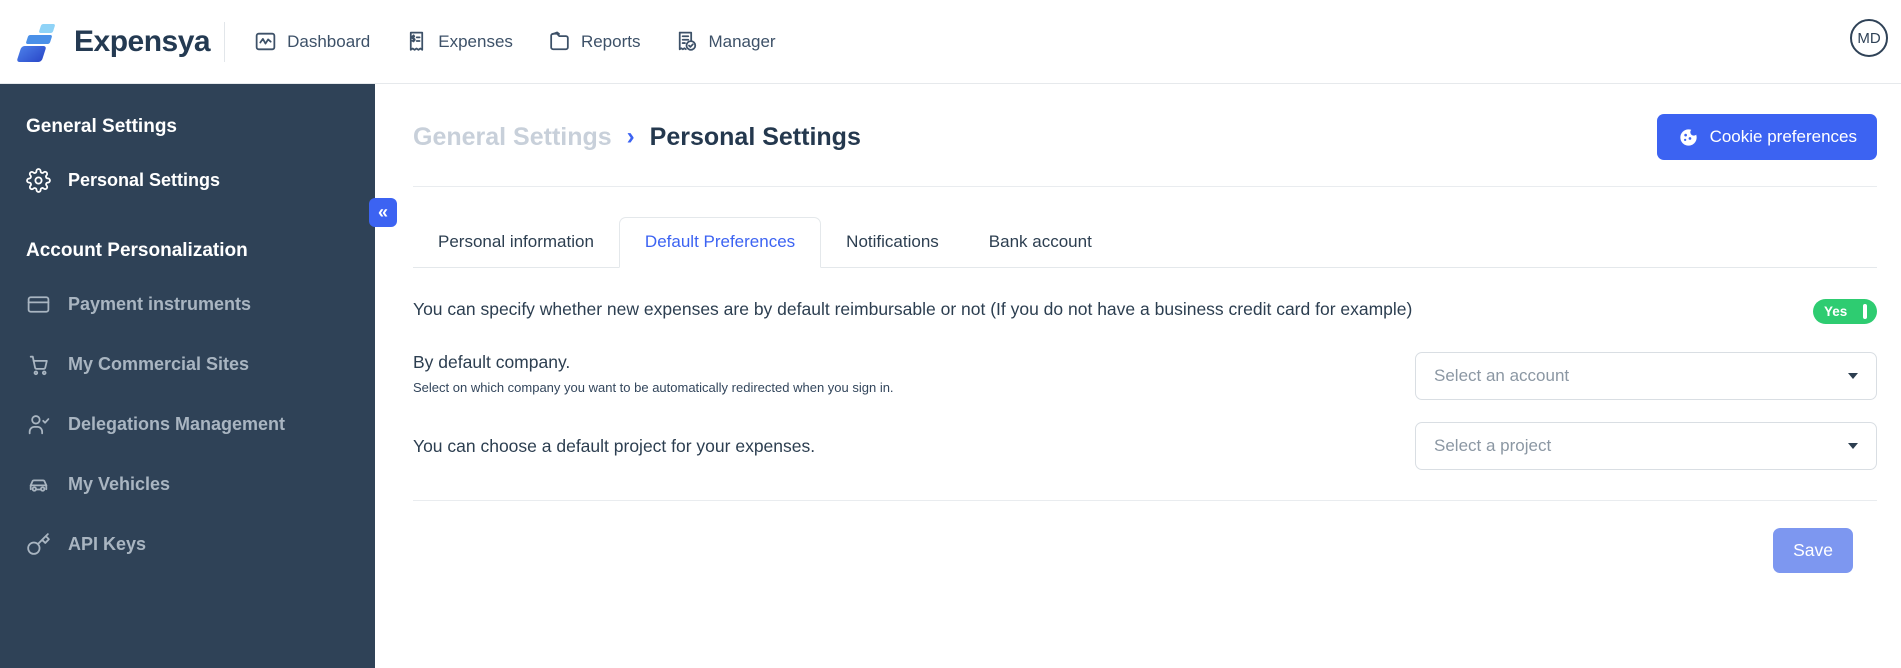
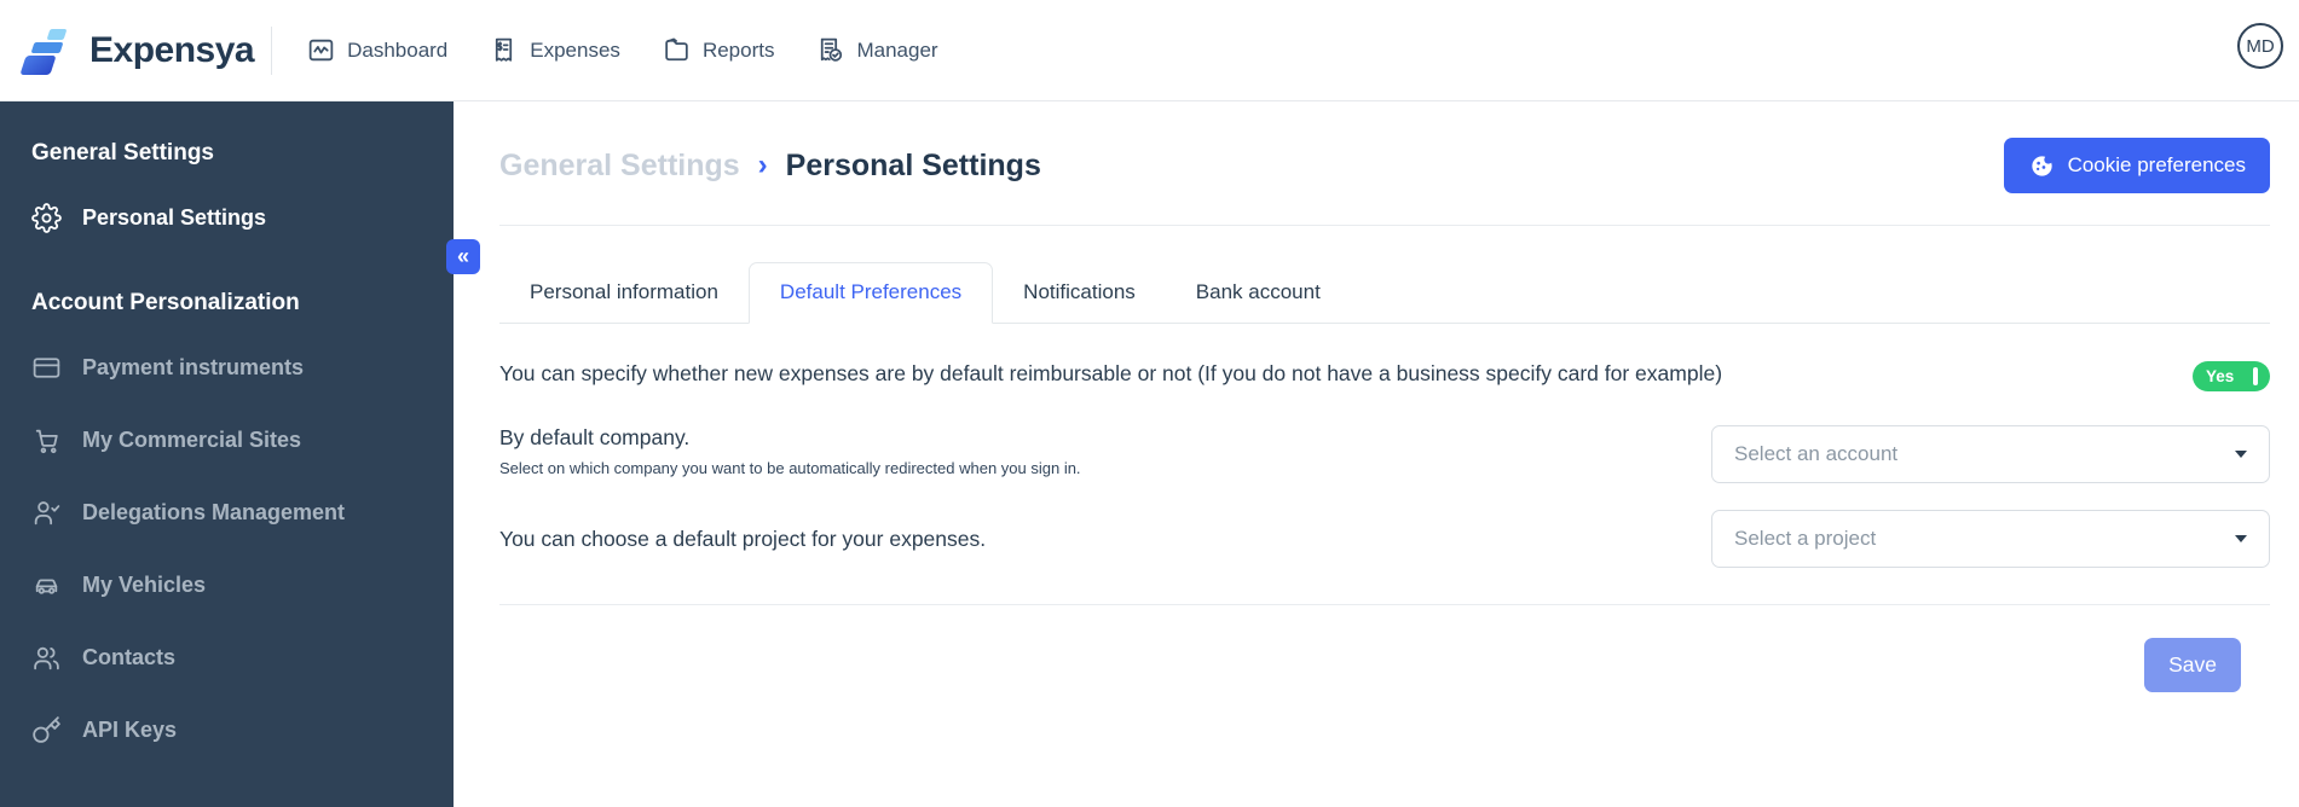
  Expensya
  Dashboard
  Expenses
  Reports
  Manager
  MD
  General Settings
  Personal Settings
  Account Personalization
  Payment instruments
  My Commercial Sites
  Delegations Management
  My Vehicles
+ Contacts
  API Keys
  «
  General Settings
  ›
  Personal Settings
  Cookie preferences
  Personal information
  Default Preferences
  Notifications
  Bank account
- You can specify whether new expenses are by default reimbursable or not (If you do not have a business credit card for example)
+ You can specify whether new expenses are by default reimbursable or not (If you do not have a business specify card for example)
  Yes
  By default company.
  Select on which company you want to be automatically redirected when you sign in.
  Select an account
  You can choose a default project for your expenses.
  Select a project
  Save
